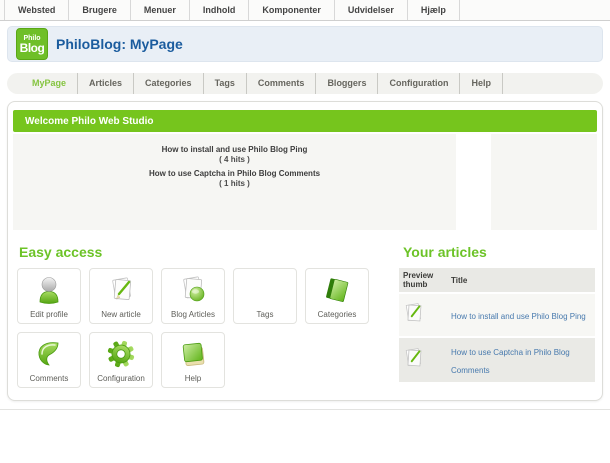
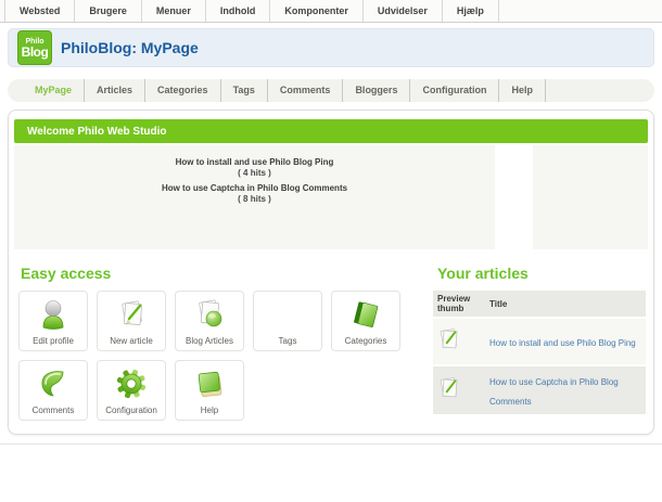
  Websted
  Brugere
  Menuer
  Indhold
  Komponenter
  Udvidelser
  Hjælp
  Blog
  PhiloBlog: MyPage
  MyPage
  Articles
  Categories
  Tags
  Comments
  Bloggers
  Configuration
  Help
  Welcome Philo Web Studio
  How to install and use Philo Blog Ping
  ( 4 hits )
  How to use Captcha in Philo Blog Comments
- ( 1 hits )
+ ( 8 hits )
  Easy access
  Edit profile
  New article
  Blog Articles
  Tags
  Categories
  Comments
  Configuration
  Help
  Your articles
  Preview thumb	Title
  	How to install and use Philo Blog Ping
  	How to use Captcha in Philo Blog Comments
